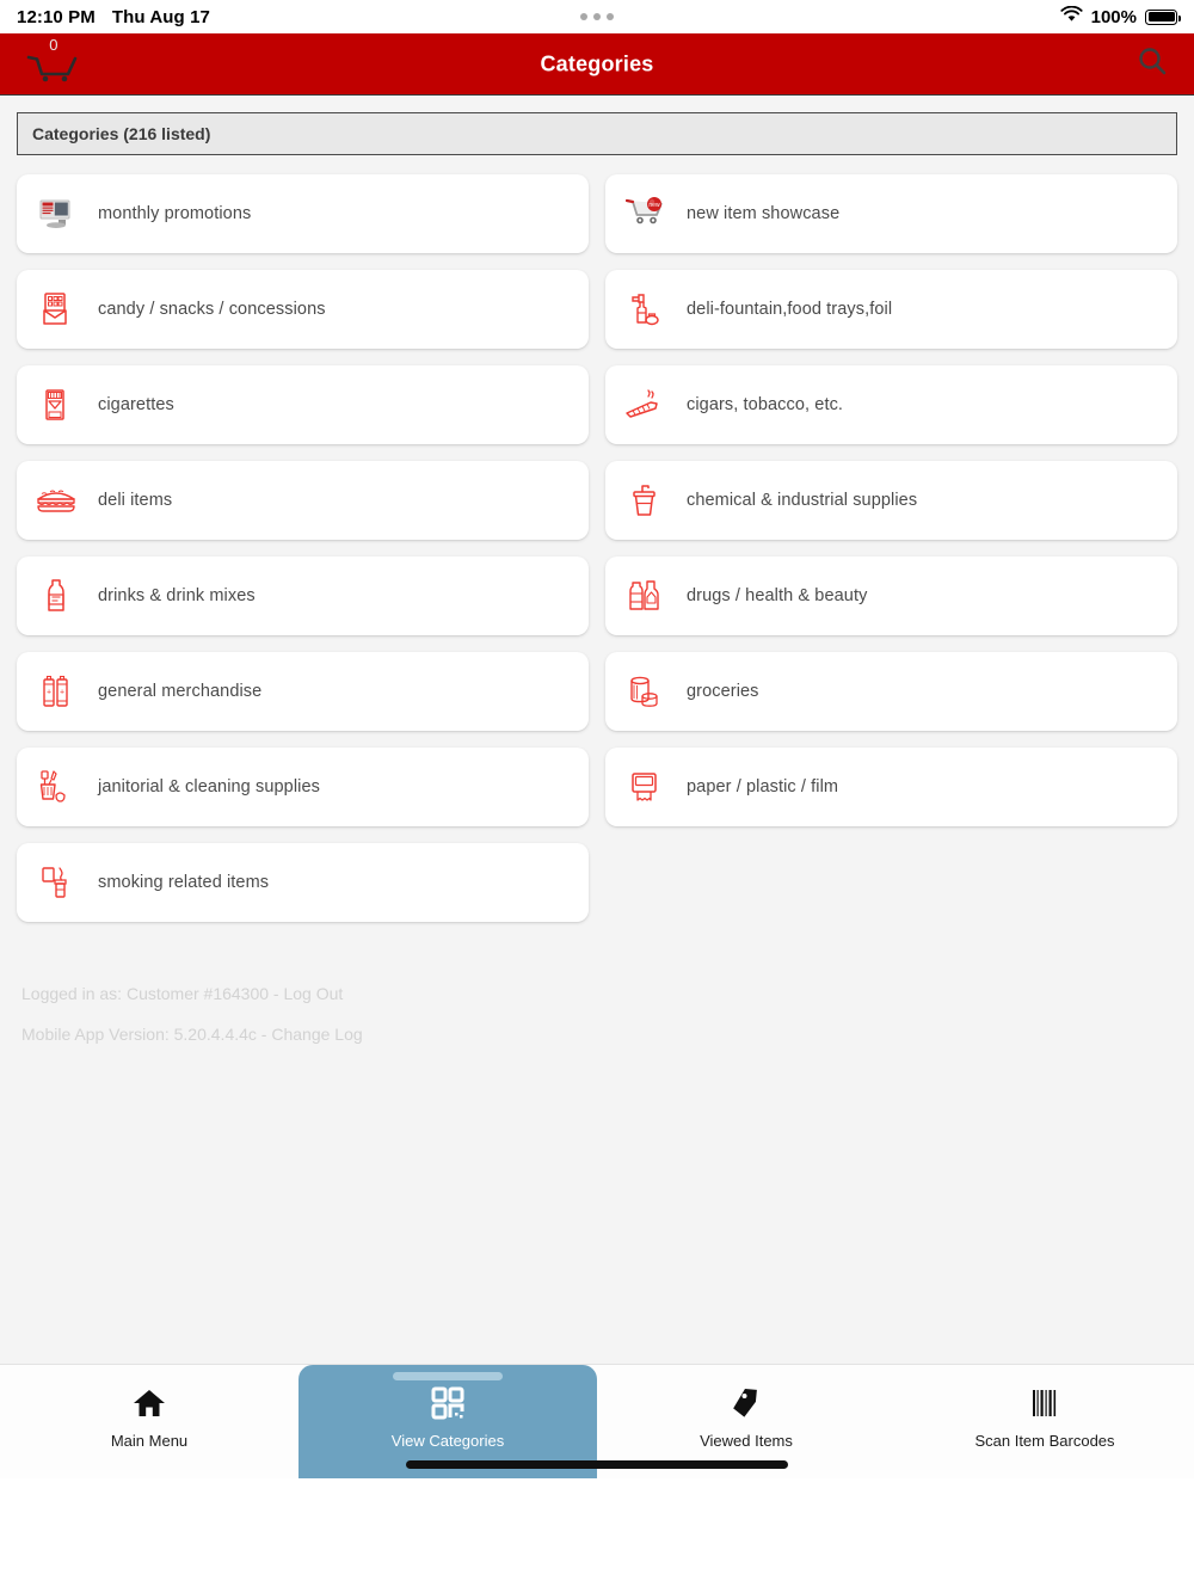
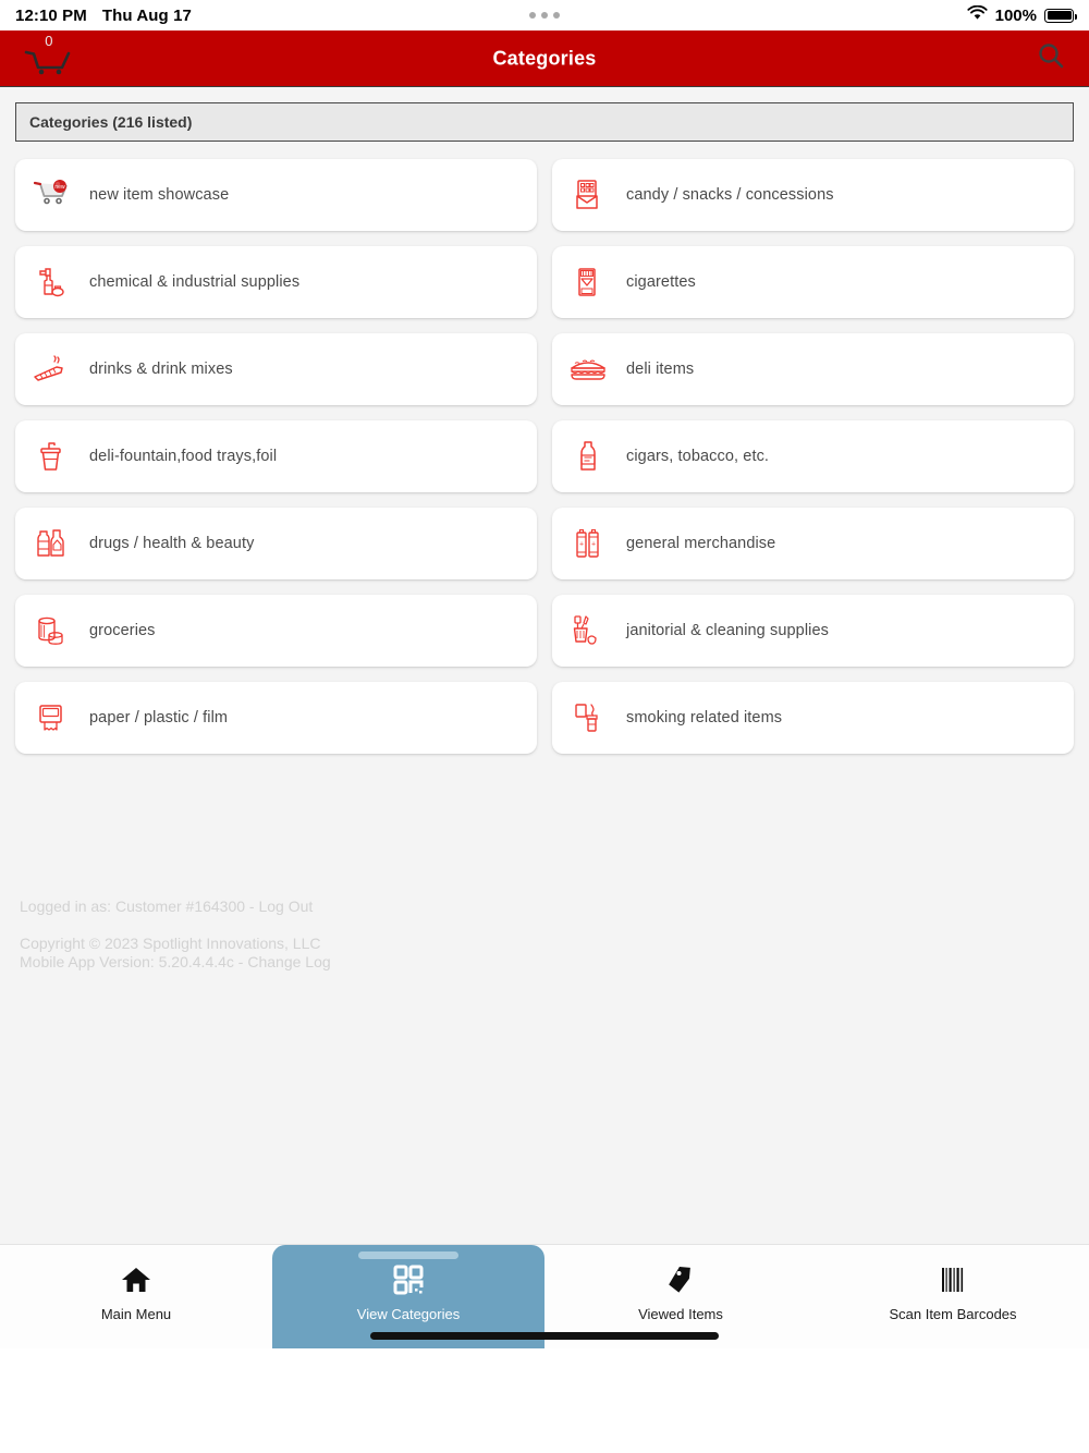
  12:10 PM
  Thu Aug 17
  100%
  0
  Categories
  Categories (216 listed)
- monthly promotions
  new item showcase
  candy / snacks / concessions
- deli-fountain,food trays,foil
+ chemical & industrial supplies
  cigarettes
- cigars, tobacco, etc.
+ drinks & drink mixes
  deli items
- chemical & industrial supplies
+ deli-fountain,food trays,foil
- drinks & drink mixes
+ cigars, tobacco, etc.
  drugs / health & beauty
  general merchandise
  groceries
  janitorial & cleaning supplies
  paper / plastic / film
  smoking related items
  Logged in as: Customer #164300 - Log Out
+ Copyright © 2023 Spotlight Innovations, LLC
  Mobile App Version: 5.20.4.4.4c - Change Log
  Main Menu
  View Categories
  Viewed Items
  Scan Item Barcodes
